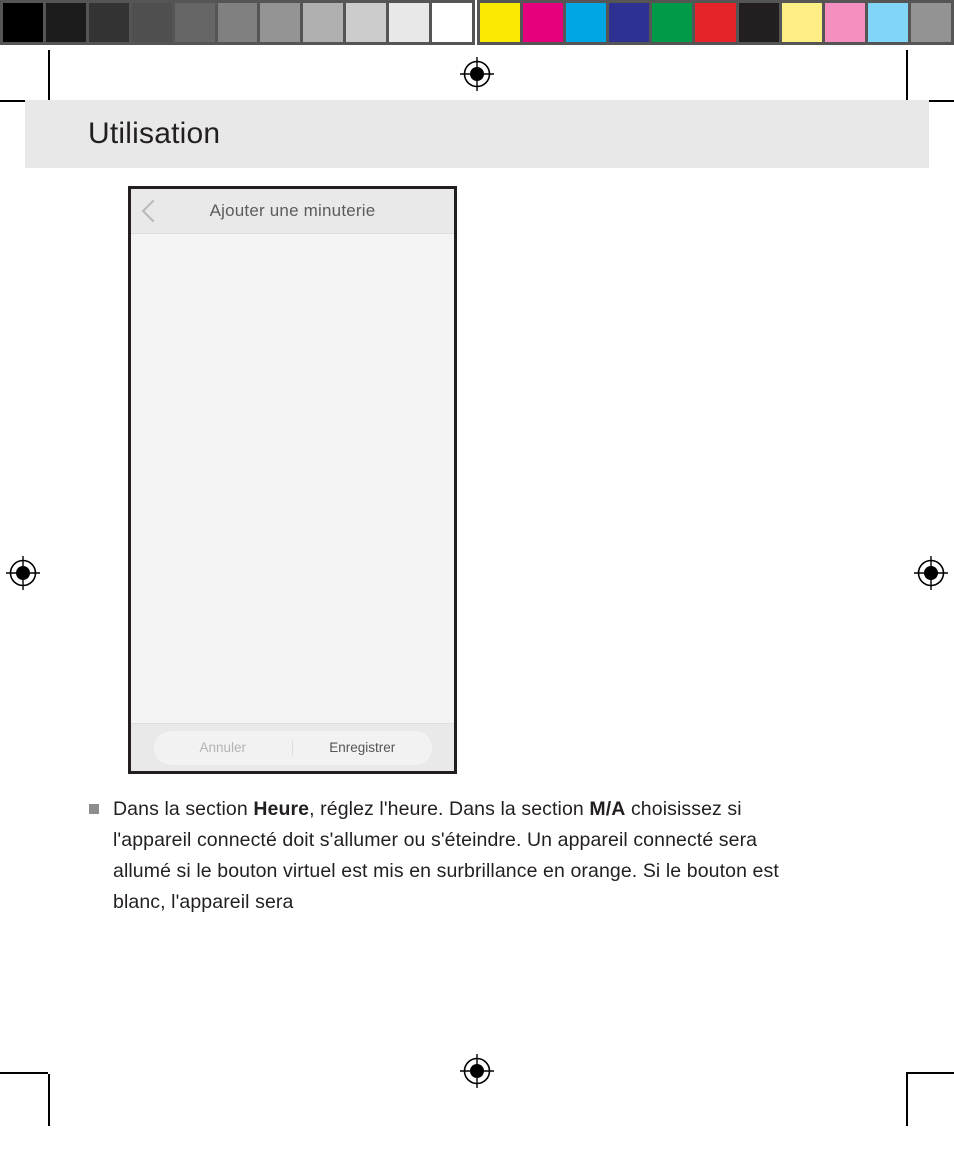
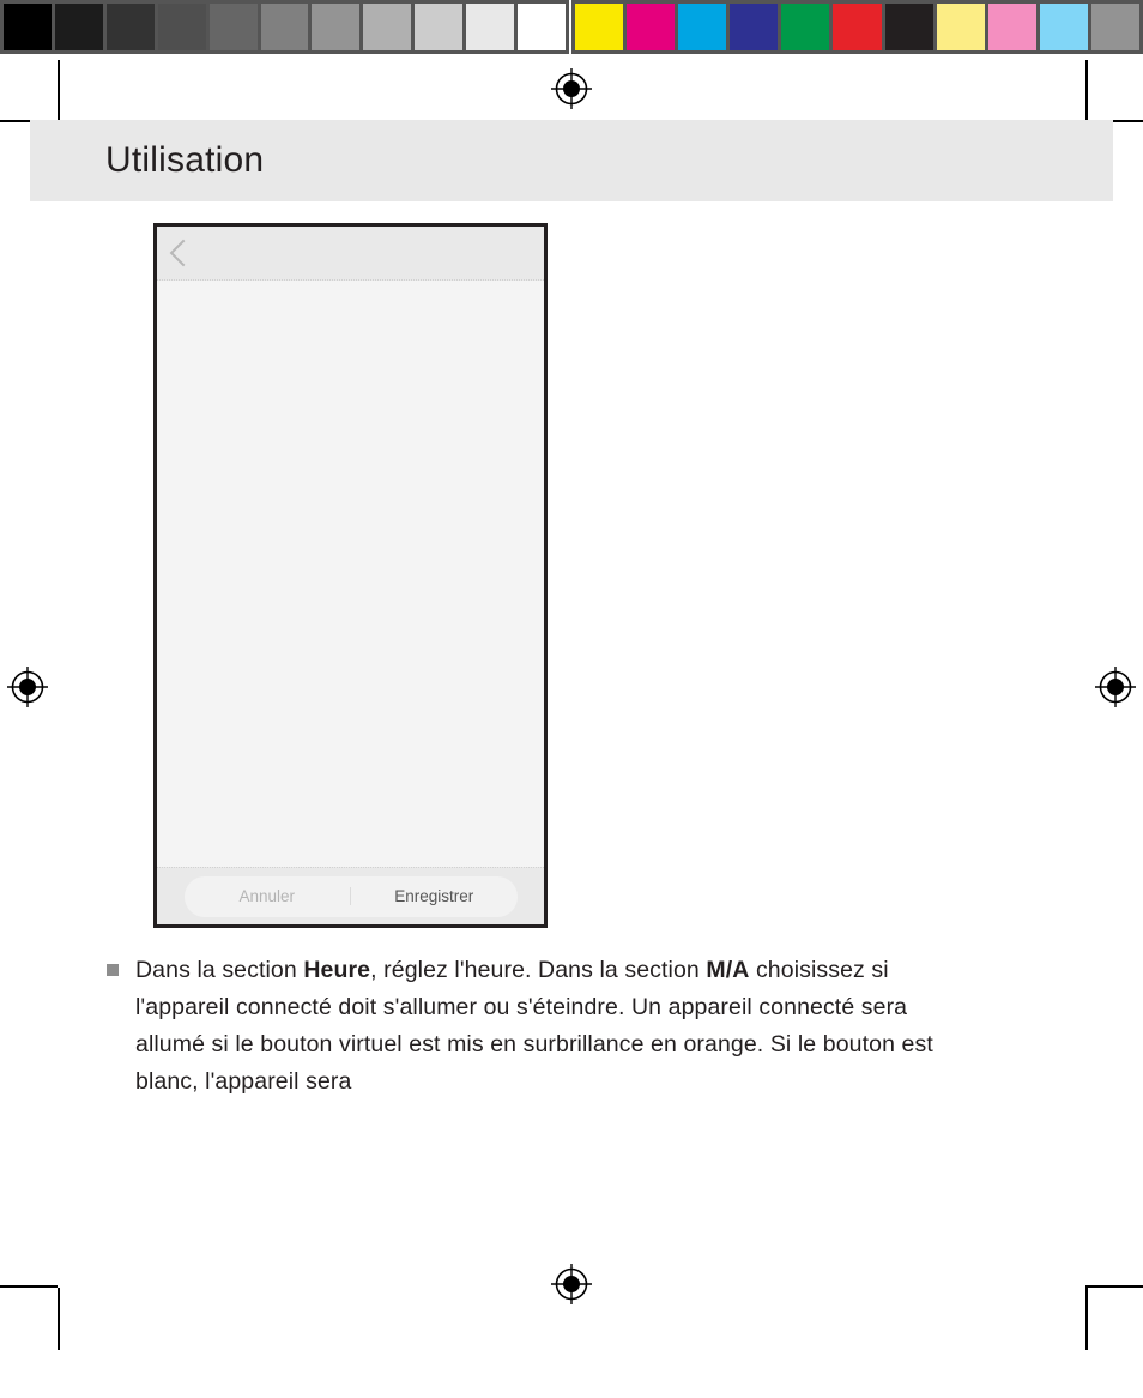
  Utilisation
- Ajouter une minuterie
  Annuler
  Enregistrer
  Dans la section Heure, réglez l'heure. Dans la section M/A choisissez si l'appareil connecté doit s'allumer ou s'éteindre. Un appareil connecté sera allumé si le bouton virtuel est mis en surbrillance en orange. Si le bouton est blanc, l'appareil sera
